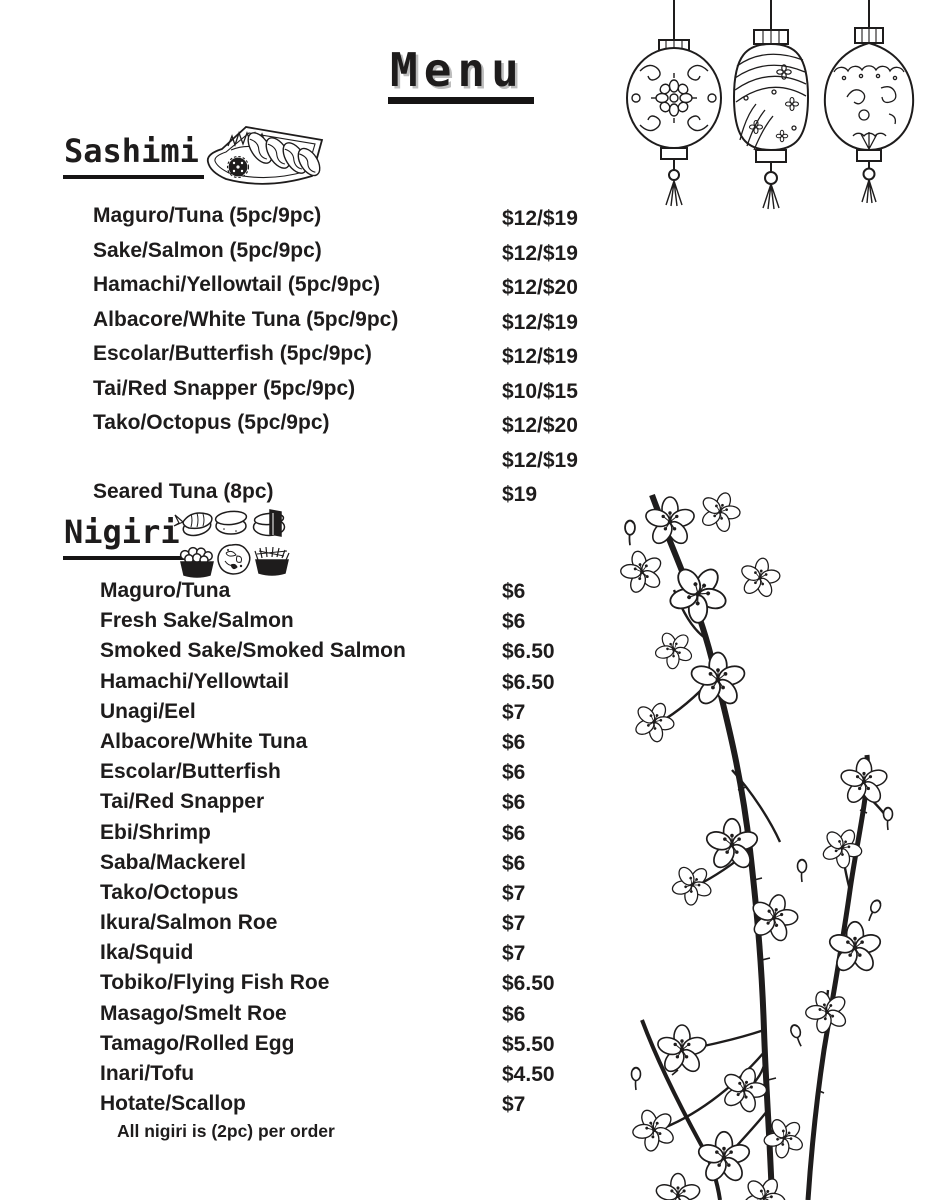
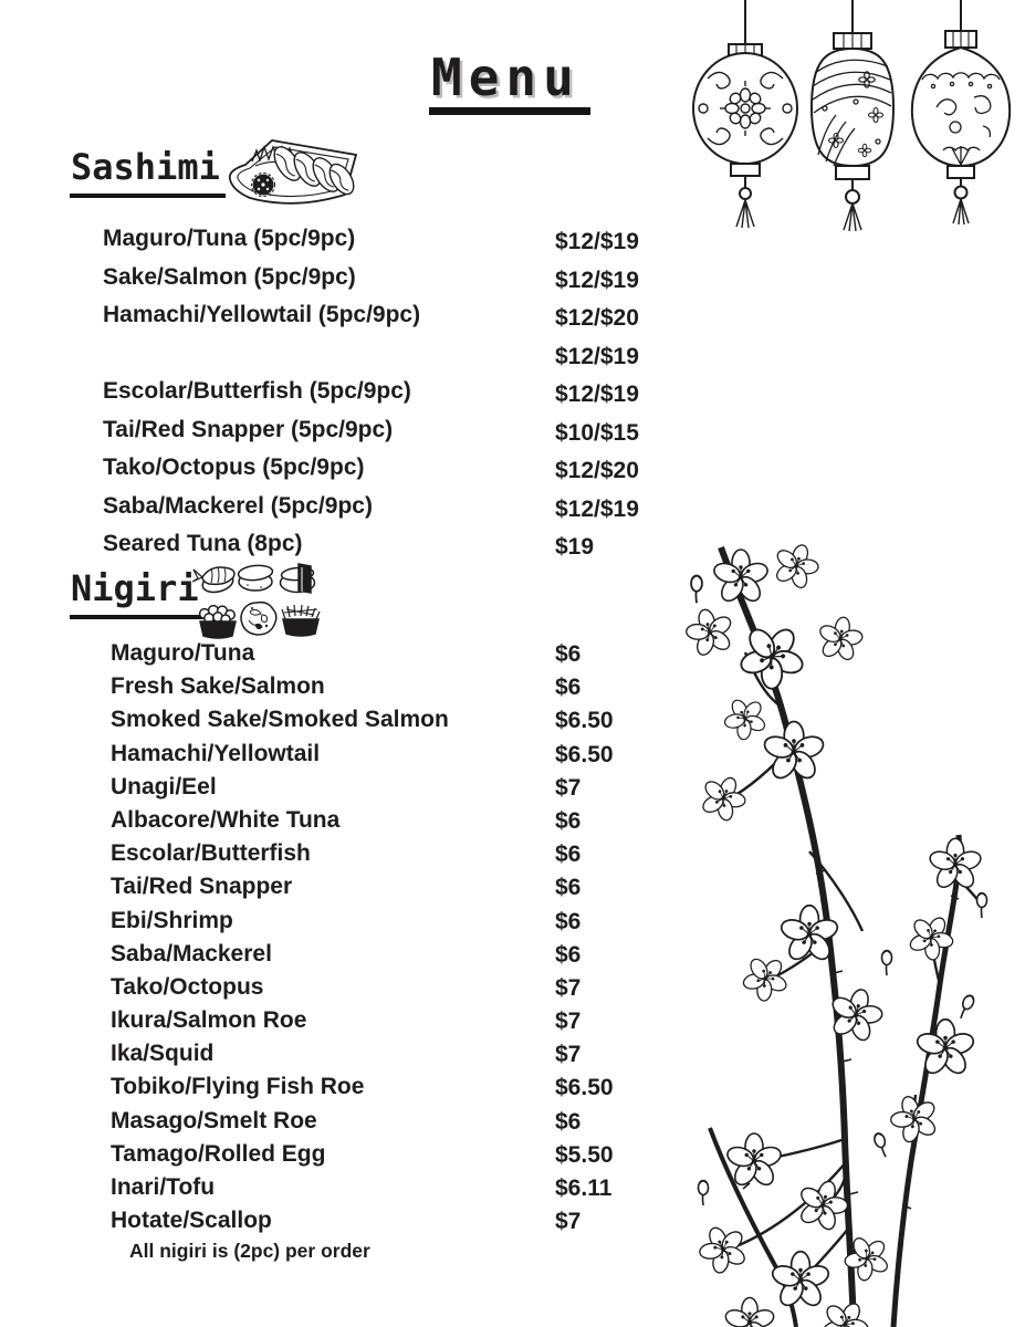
  Menu
  Sashimi
  Maguro/Tuna (5pc/9pc)
  $12/$19
  Sake/Salmon (5pc/9pc)
  $12/$19
  Hamachi/Yellowtail (5pc/9pc)
  $12/$20
- Albacore/White Tuna (5pc/9pc)
  $12/$19
  Escolar/Butterfish (5pc/9pc)
  $12/$19
  Tai/Red Snapper (5pc/9pc)
  $10/$15
  Tako/Octopus (5pc/9pc)
  $12/$20
+ Saba/Mackerel (5pc/9pc)
  $12/$19
  Seared Tuna (8pc)
  $19
  Nigiri
  Maguro/Tuna
  $6
  Fresh Sake/Salmon
  $6
  Smoked Sake/Smoked Salmon
  $6.50
  Hamachi/Yellowtail
  $6.50
  Unagi/Eel
  $7
  Albacore/White Tuna
  $6
  Escolar/Butterfish
  $6
  Tai/Red Snapper
  $6
  Ebi/Shrimp
  $6
  Saba/Mackerel
  $6
  Tako/Octopus
  $7
  Ikura/Salmon Roe
  $7
  Ika/Squid
  $7
  Tobiko/Flying Fish Roe
  $6.50
  Masago/Smelt Roe
  $6
  Tamago/Rolled Egg
  $5.50
  Inari/Tofu
- $4.50
+ $6.11
  Hotate/Scallop
  $7
  All nigiri is (2pc) per order
